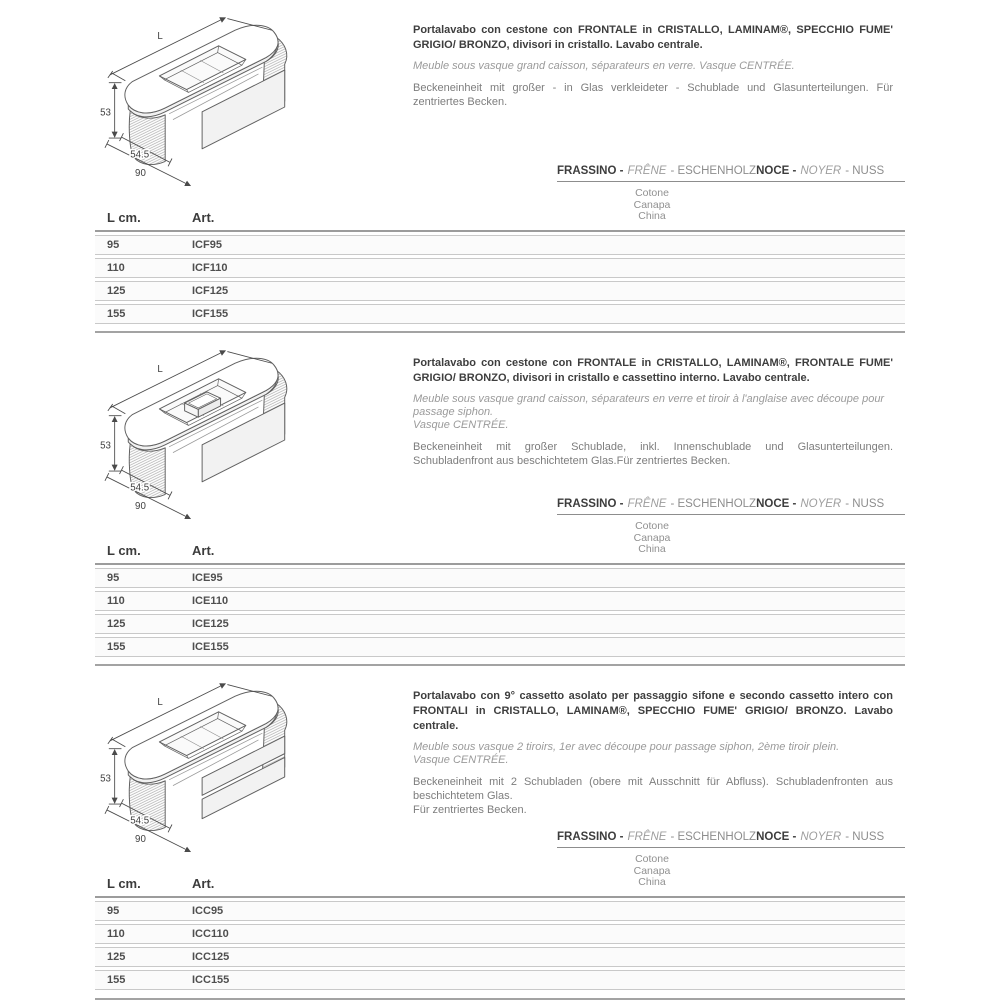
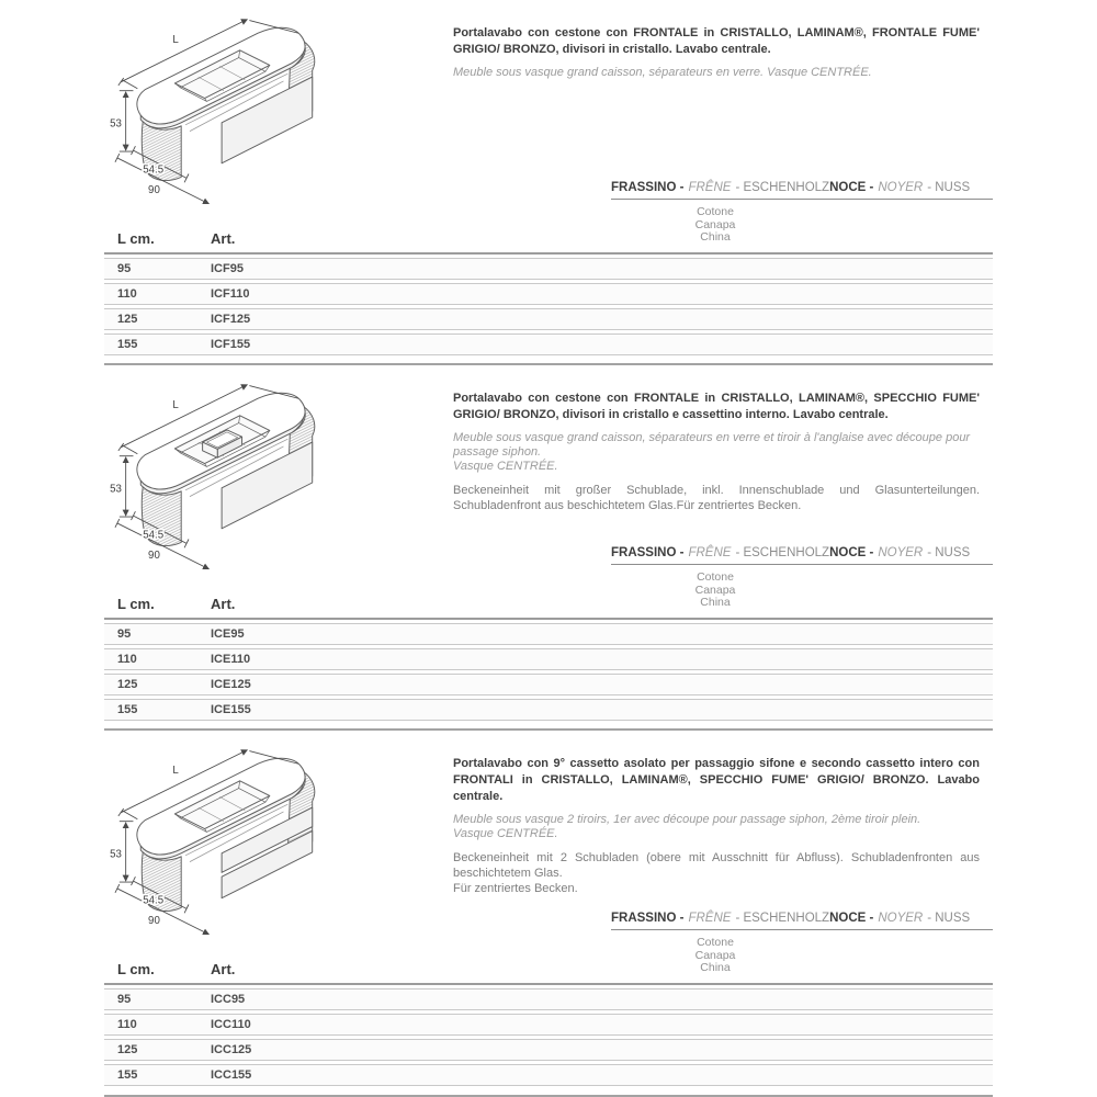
  L
  53
  54.5
  90
- Portalavabo con cestone con FRONTALE in CRISTALLO, LAMINAM®, SPECCHIO FUME' GRIGIO/ BRONZO, divisori in cristallo. Lavabo centrale.
+ Portalavabo con cestone con FRONTALE in CRISTALLO, LAMINAM®, FRONTALE FUME' GRIGIO/ BRONZO, divisori in cristallo. Lavabo centrale.
  Meuble sous vasque grand caisson, séparateurs en verre. Vasque CENTRÉE.
- Beckeneinheit mit großer - in Glas verkleideter - Schublade und Glasunterteilungen. Für zentriertes Becken.
  FRASSINO -
  FRÊNE
  - ESCHENHOLZ
  NOCE -
  NOYER
  - NUSS
  Cotone
  Canapa
  China
  L cm.
  Art.
  95
  ICF95
  110
  ICF110
  125
  ICF125
  155
  ICF155
  L
  53
  54.5
  90
- Portalavabo con cestone con FRONTALE in CRISTALLO, LAMINAM®, FRONTALE FUME' GRIGIO/ BRONZO, divisori in cristallo e cassettino interno. Lavabo centrale.
+ Portalavabo con cestone con FRONTALE in CRISTALLO, LAMINAM®, SPECCHIO FUME' GRIGIO/ BRONZO, divisori in cristallo e cassettino interno. Lavabo centrale.
  Meuble sous vasque grand caisson, séparateurs en verre et tiroir à l'anglaise avec découpe pour passage siphon.
  Vasque CENTRÉE.
  Beckeneinheit mit großer Schublade, inkl. Innenschublade und Glasunterteilungen. Schubladenfront aus beschichtetem Glas.Für zentriertes Becken.
  FRASSINO -
  FRÊNE
  - ESCHENHOLZ
  NOCE -
  NOYER
  - NUSS
  Cotone
  Canapa
  China
  L cm.
  Art.
  95
  ICE95
  110
  ICE110
  125
  ICE125
  155
  ICE155
  L
  53
  54.5
  90
  Portalavabo con 9° cassetto asolato per passaggio sifone e secondo cassetto intero con FRONTALI in CRISTALLO, LAMINAM®, SPECCHIO FUME' GRIGIO/ BRONZO. Lavabo centrale.
  Meuble sous vasque 2 tiroirs, 1er avec découpe pour passage siphon, 2ème tiroir plein.
  Vasque CENTRÉE.
  Beckeneinheit mit 2 Schubladen (obere mit Ausschnitt für Abfluss). Schubladenfronten aus beschichtetem Glas.
  Für zentriertes Becken.
  FRASSINO -
  FRÊNE
  - ESCHENHOLZ
  NOCE -
  NOYER
  - NUSS
  Cotone
  Canapa
  China
  L cm.
  Art.
  95
  ICC95
  110
  ICC110
  125
  ICC125
  155
  ICC155
